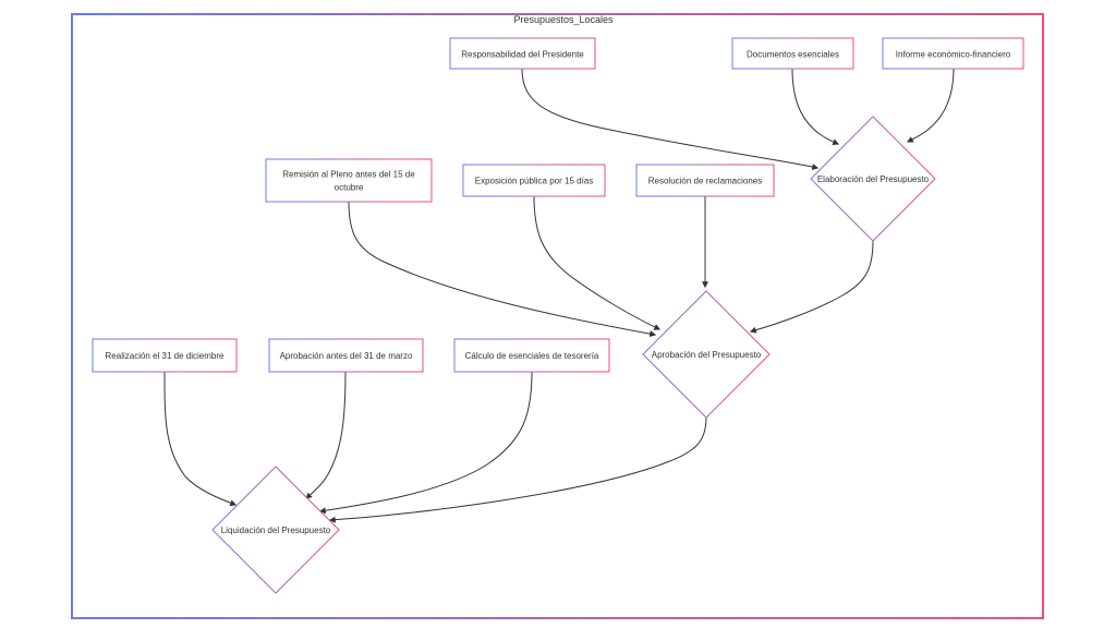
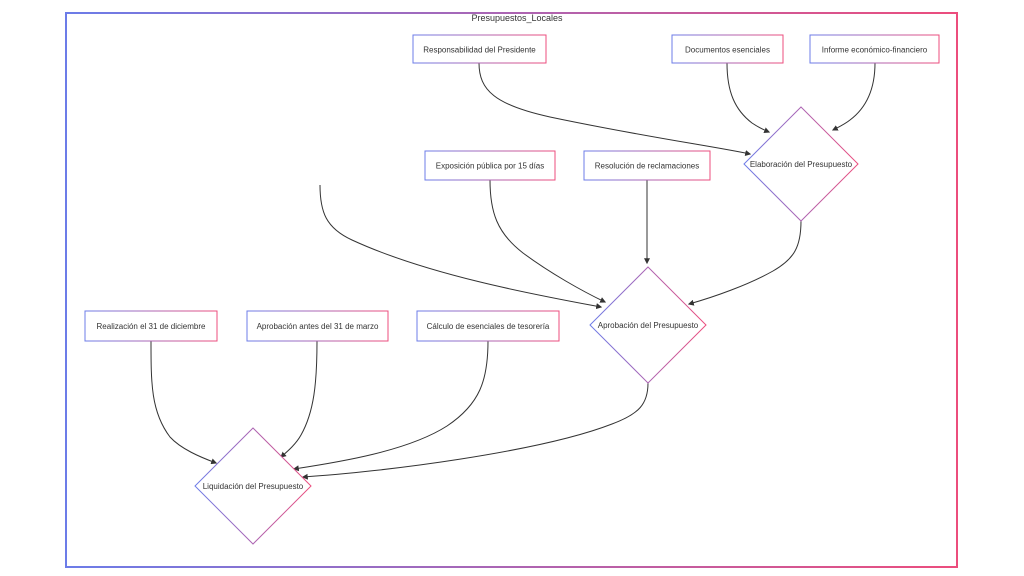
  Presupuestos_Locales
  Responsabilidad del Presidente
  Documentos esenciales
  Informe económico-financiero
- Remisión al Pleno antes del 15 de
- octubre
  Exposición pública por 15 días
  Resolución de reclamaciones
  Realización el 31 de diciembre
  Aprobación antes del 31 de marzo
  Cálculo de esenciales de tesorería
  Elaboración del Presupuesto
  Aprobación del Presupuesto
  Liquidación del Presupuesto
